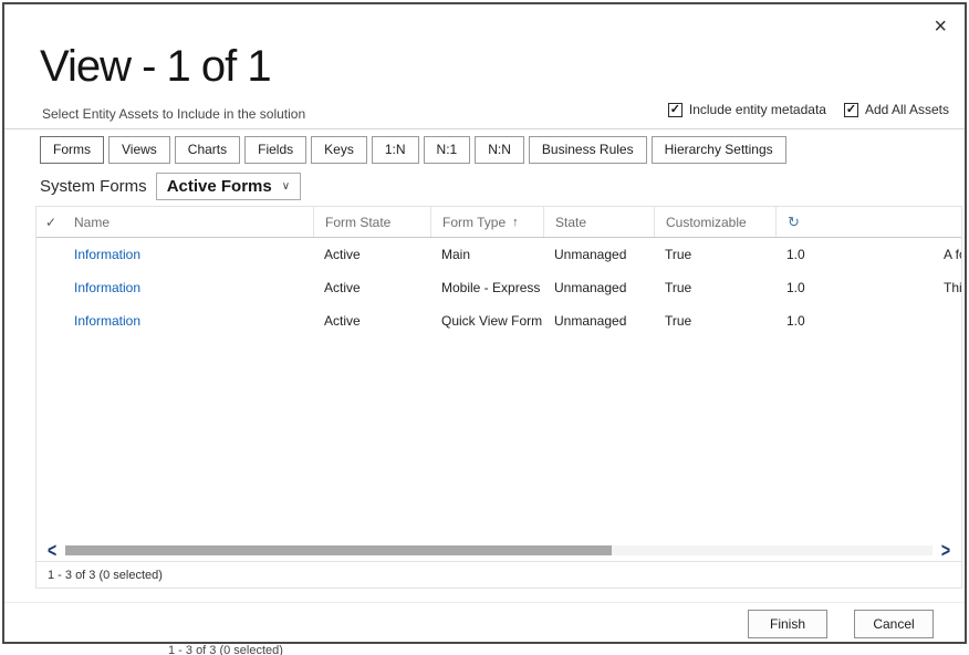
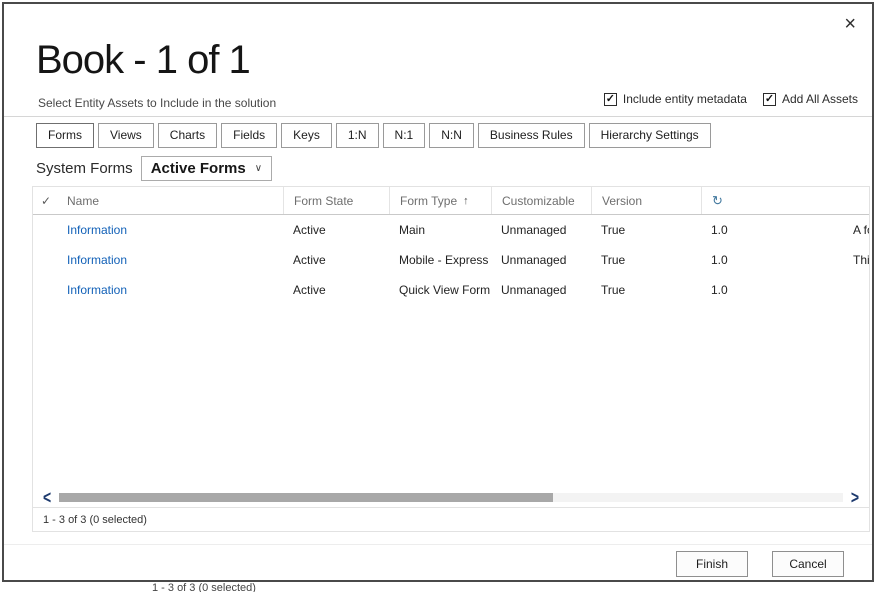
  ×
- View - 1 of 1
+ Book - 1 of 1
  Select Entity Assets to Include in the solution
  ✓
  Include entity metadata
  ✓
  Add All Assets
  Forms
  Views
  Charts
  Fields
  Keys
  1:N
  N:1
  N:N
  Business Rules
  Hierarchy Settings
  System Forms
  Active Forms
  ∨
  ✓
  Name
  Form State
  Form Type
  ↑
- State
  Customizable
+ Version
  ↻
  Information
  Active
  Main
  Unmanaged
  True
  1.0
  Information
  Active
  Mobile - Express
  Unmanaged
  True
  1.0
  Thi
  Information
  Active
  Quick View Form
  Unmanaged
  True
  1.0
  <
  >
  1 - 3 of 3 (0 selected)
  Finish
  Cancel
  1 - 3 of 3 (0 selected)
